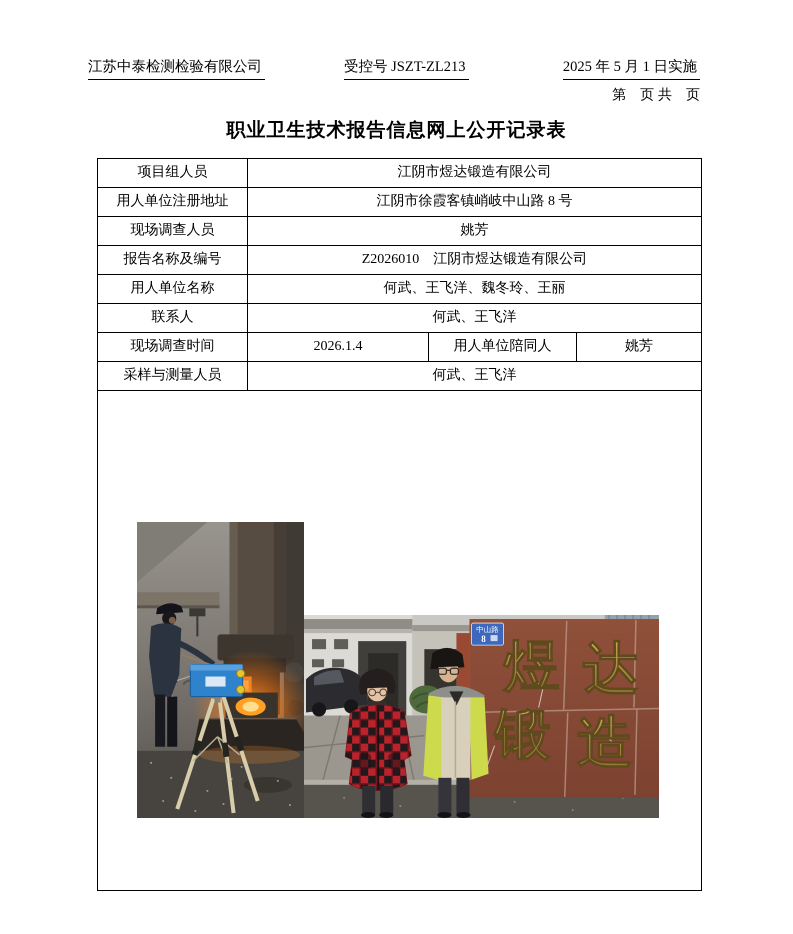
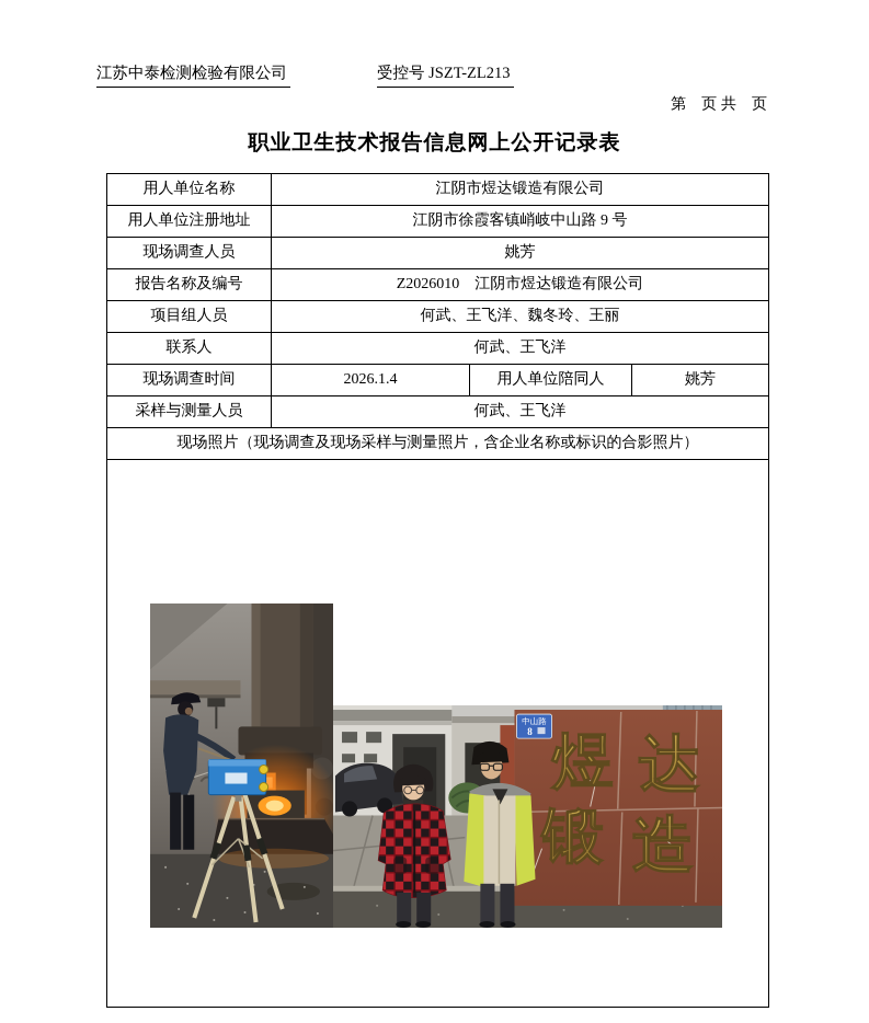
  江苏中泰检测检验有限公司
  受控号 JSZT-ZL213
- 2025 年 5 月 1 日实施
  第 页 共 页
  职业卫生技术报告信息网上公开记录表
- 项目组人员	江阴市煜达锻造有限公司
+ 用人单位名称	江阴市煜达锻造有限公司
- 用人单位注册地址	江阴市徐霞客镇峭岐中山路 8 号
+ 用人单位注册地址	江阴市徐霞客镇峭岐中山路 9 号
  现场调查人员	姚芳
  报告名称及编号	Z2026010 江阴市煜达锻造有限公司
- 用人单位名称	何武、王飞洋、魏冬玲、王丽
+ 项目组人员	何武、王飞洋、魏冬玲、王丽
  联系人	何武、王飞洋
  现场调查时间	2026.1.4	用人单位陪同人	姚芳
  采样与测量人员	何武、王飞洋
+ 现场照片（现场调查及现场采样与测量照片，含企业名称或标识的合影照片）
  煜 达 锻 造 中山路 8
